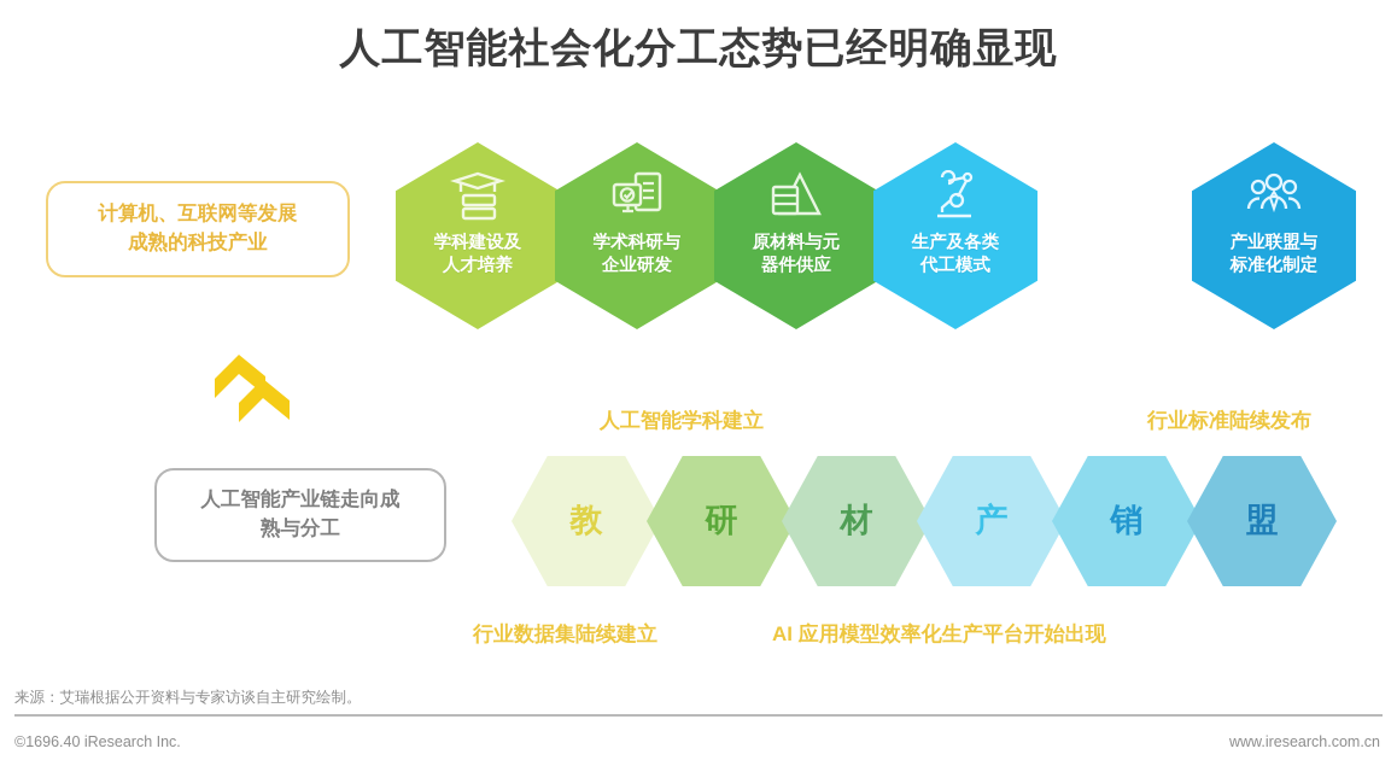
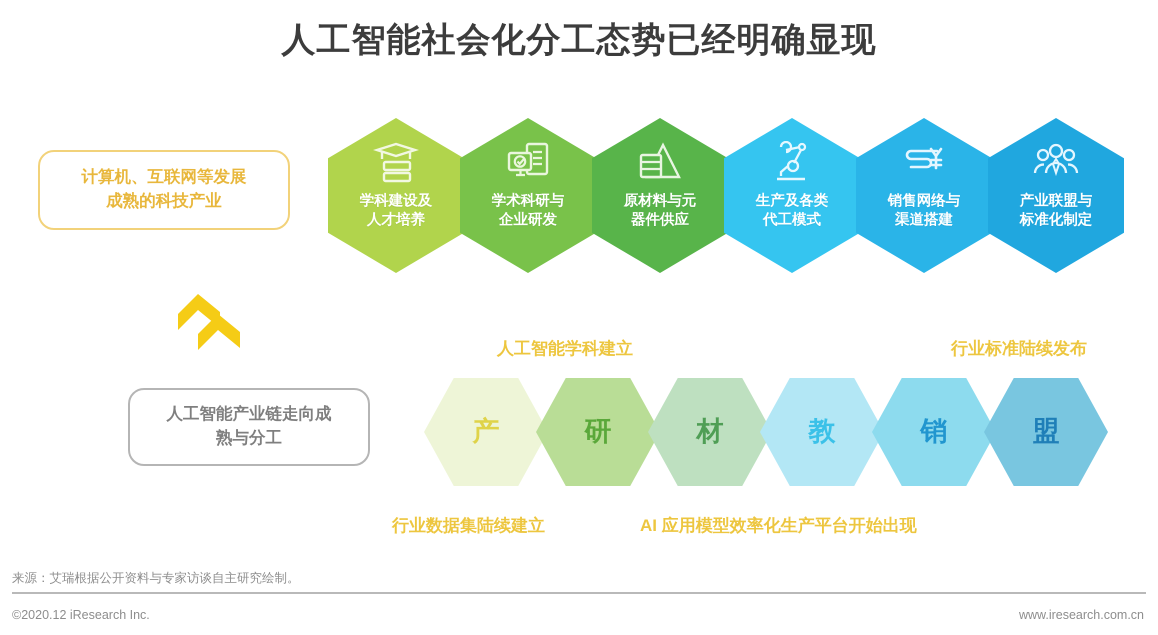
  人工智能社会化分工态势已经明确显现
  计算机、互联网等发展
  成熟的科技产业
  人工智能产业链走向成
  熟与分工
  学科建设及
  人才培养
  学术科研与
  企业研发
  原材料与元
  器件供应
  生产及各类
  代工模式
+ 销售网络与
+ 渠道搭建
  产业联盟与
  标准化制定
- 教
+ 产
  研
  材
- 产
+ 教
  销
  盟
  人工智能学科建立
  行业标准陆续发布
  行业数据集陆续建立
  AI 应用模型效率化生产平台开始出现
  来源：艾瑞根据公开资料与专家访谈自主研究绘制。
- ©1696.40 iResearch Inc.
+ ©2020.12 iResearch Inc.
  www.iresearch.com.cn
